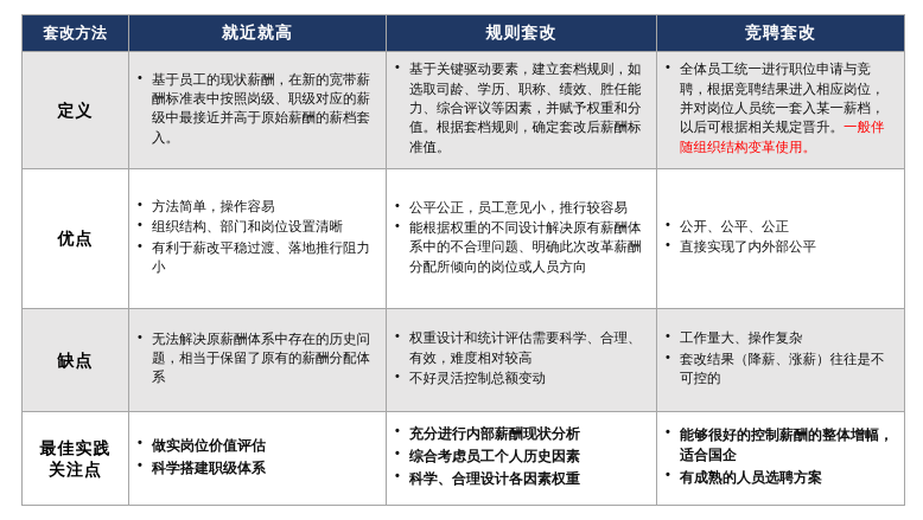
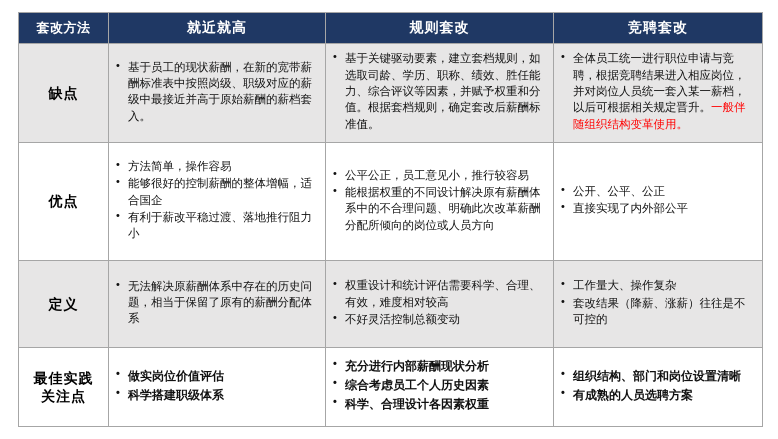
  套改方法	就近就高	规则套改	竞聘套改
- 定义	基于员工的现状薪酬，在新的宽带薪酬标准表中按照岗级、职级对应的薪级中最接近并高于原始薪酬的薪档套入。	基于关键驱动要素，建立套档规则，如选取司龄、学历、职称、绩效、胜任能力、综合评议等因素，并赋予权重和分值。根据套档规则，确定套改后薪酬标准值。	全体员工统一进行职位申请与竞聘，根据竞聘结果进入相应岗位，并对岗位人员统一套入某一薪档，以后可根据相关规定晋升。一般伴随组织结构变革使用。
+ 缺点	基于员工的现状薪酬，在新的宽带薪酬标准表中按照岗级、职级对应的薪级中最接近并高于原始薪酬的薪档套入。	基于关键驱动要素，建立套档规则，如选取司龄、学历、职称、绩效、胜任能力、综合评议等因素，并赋予权重和分值。根据套档规则，确定套改后薪酬标准值。	全体员工统一进行职位申请与竞聘，根据竞聘结果进入相应岗位，并对岗位人员统一套入某一薪档，以后可根据相关规定晋升。一般伴随组织结构变革使用。
- 优点	方法简单，操作容易 组织结构、部门和岗位设置清晰 有利于薪改平稳过渡、落地推行阻力小	公平公正，员工意见小，推行较容易 能根据权重的不同设计解决原有薪酬体系中的不合理问题、明确此次改革薪酬分配所倾向的岗位或人员方向	公开、公平、公正 直接实现了内外部公平
+ 优点	方法简单，操作容易 能够很好的控制薪酬的整体增幅，适合国企 有利于薪改平稳过渡、落地推行阻力小	公平公正，员工意见小，推行较容易 能根据权重的不同设计解决原有薪酬体系中的不合理问题、明确此次改革薪酬分配所倾向的岗位或人员方向	公开、公平、公正 直接实现了内外部公平
- 缺点	无法解决原薪酬体系中存在的历史问题，相当于保留了原有的薪酬分配体系	权重设计和统计评估需要科学、合理、有效，难度相对较高 不好灵活控制总额变动	工作量大、操作复杂 套改结果（降薪、涨薪）往往是不可控的
+ 定义	无法解决原薪酬体系中存在的历史问题，相当于保留了原有的薪酬分配体系	权重设计和统计评估需要科学、合理、有效，难度相对较高 不好灵活控制总额变动	工作量大、操作复杂 套改结果（降薪、涨薪）往往是不可控的
- 最佳实践 关注点	做实岗位价值评估 科学搭建职级体系	充分进行内部薪酬现状分析 综合考虑员工个人历史因素 科学、合理设计各因素权重	能够很好的控制薪酬的整体增幅，适合国企 有成熟的人员选聘方案
+ 最佳实践 关注点	做实岗位价值评估 科学搭建职级体系	充分进行内部薪酬现状分析 综合考虑员工个人历史因素 科学、合理设计各因素权重	组织结构、部门和岗位设置清晰 有成熟的人员选聘方案
